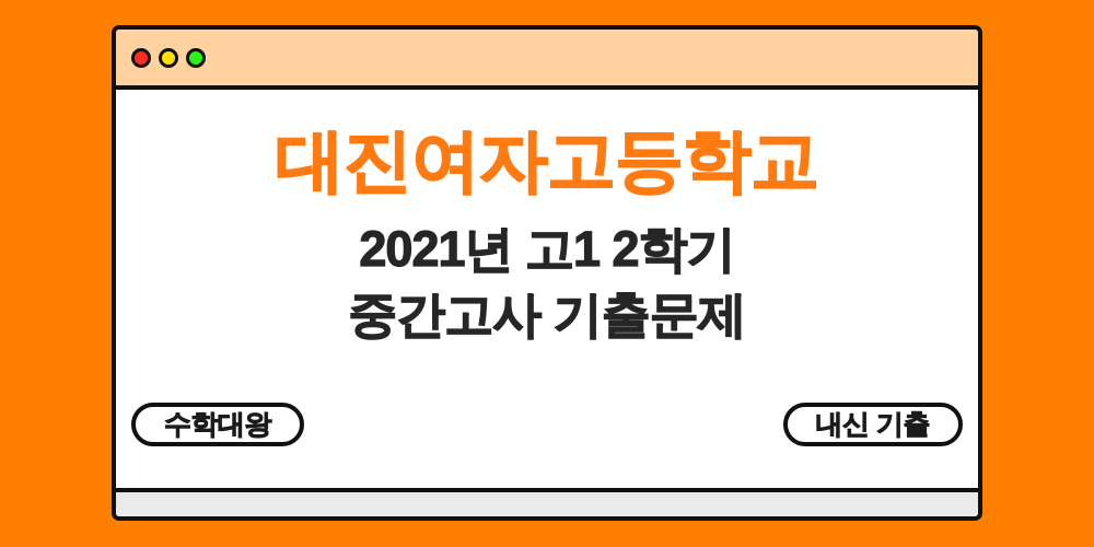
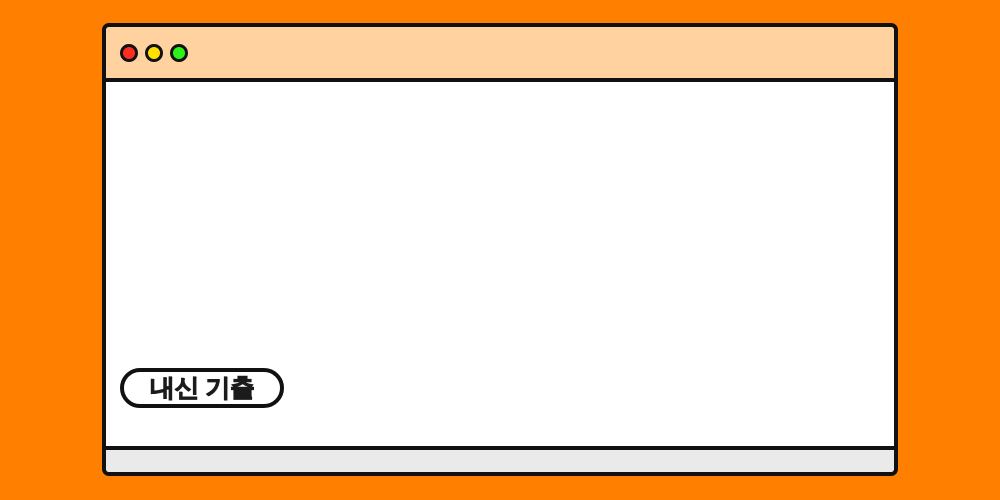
- 대진여자고등학교
- 2021년 고1 2학기
- 중간고사 기출문제
- 수학대왕
  내신 기출
